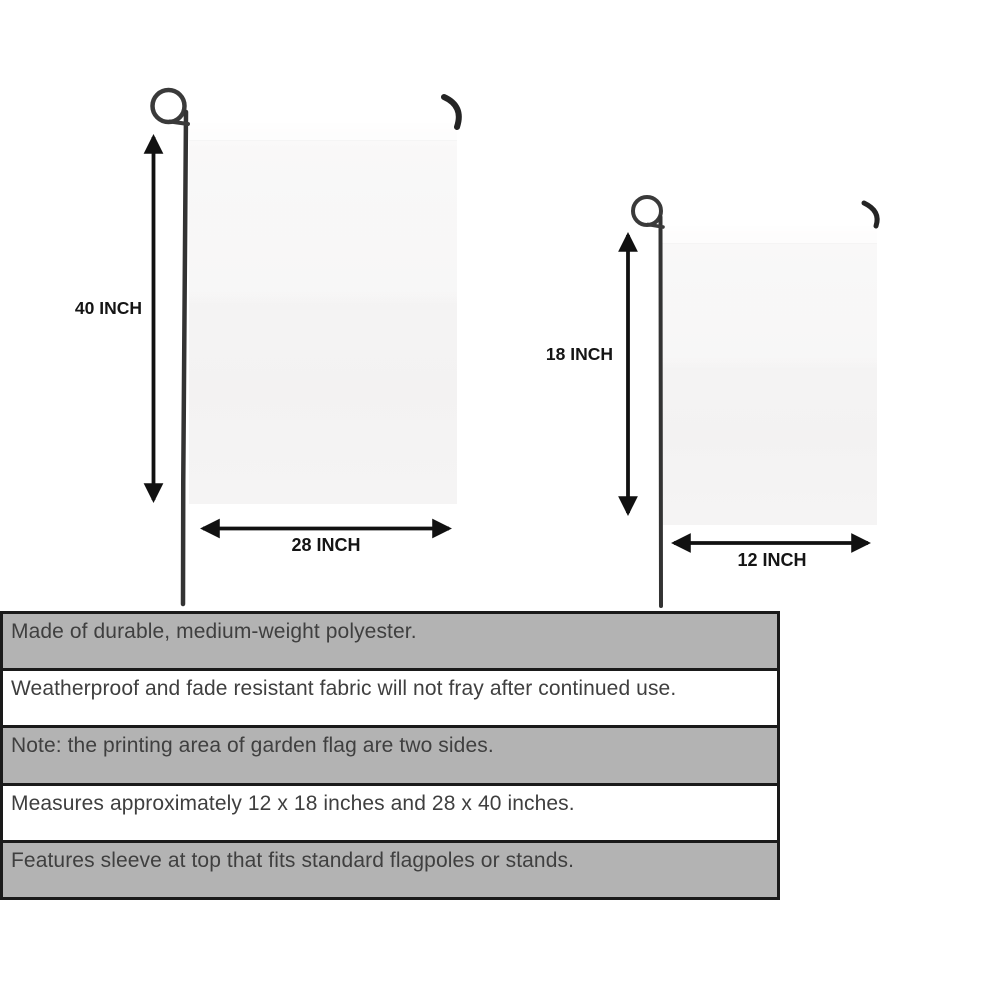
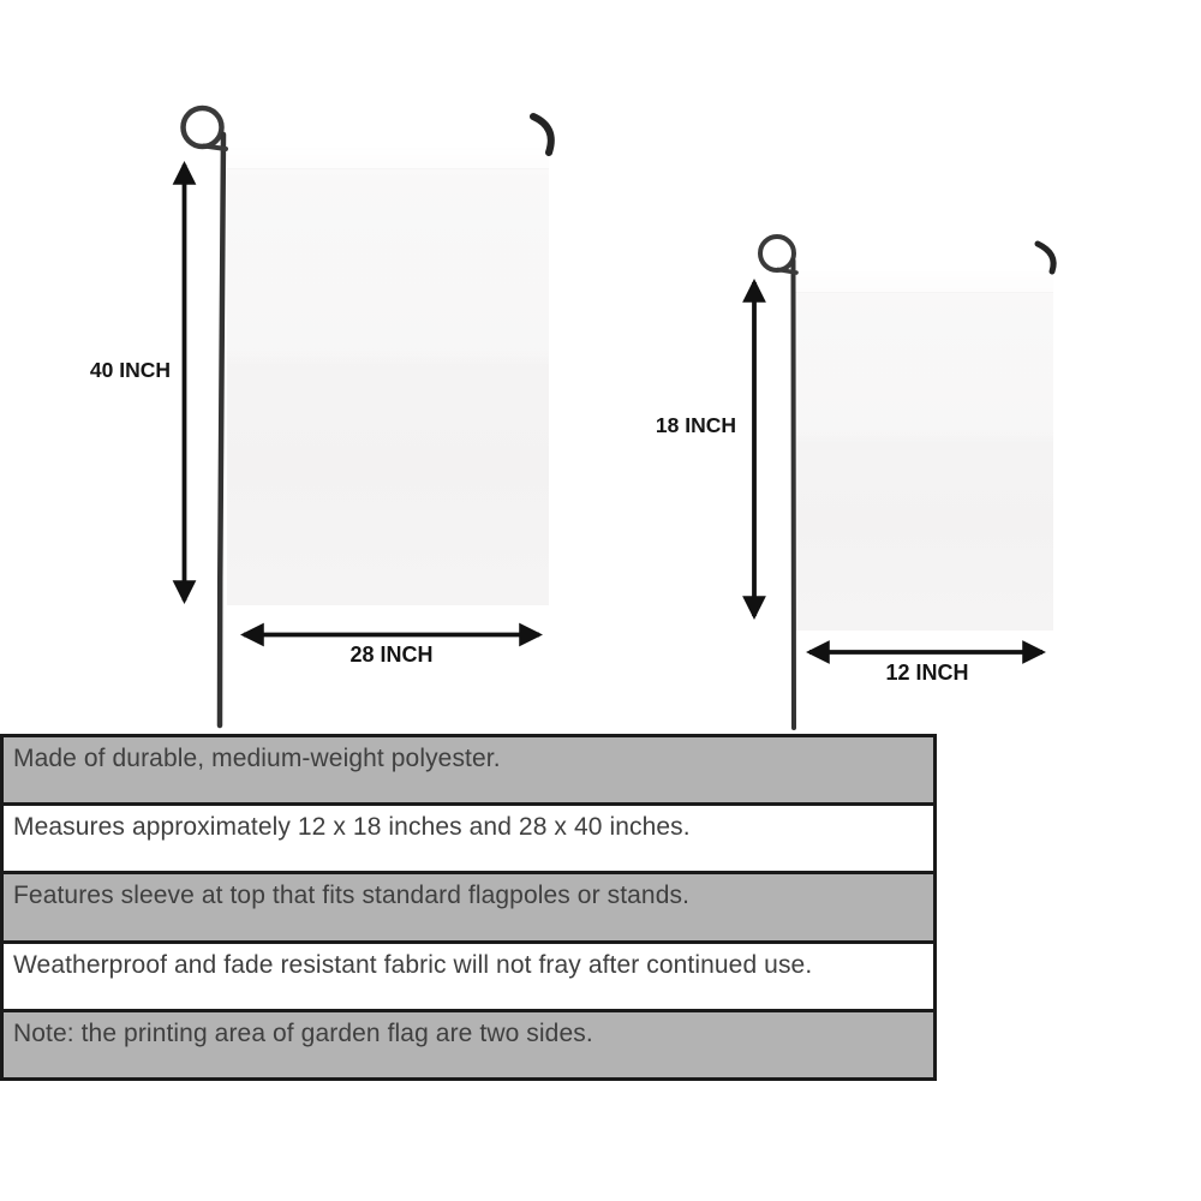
  40 INCH
  28 INCH
  18 INCH
  12 INCH
  Made of durable, medium-weight polyester.
- Weatherproof and fade resistant fabric will not fray after continued use.
+ Measures approximately 12 x 18 inches and 28 x 40 inches.
- Note: the printing area of garden flag are two sides.
+ Features sleeve at top that fits standard flagpoles or stands.
- Measures approximately 12 x 18 inches and 28 x 40 inches.
+ Weatherproof and fade resistant fabric will not fray after continued use.
- Features sleeve at top that fits standard flagpoles or stands.
+ Note: the printing area of garden flag are two sides.
